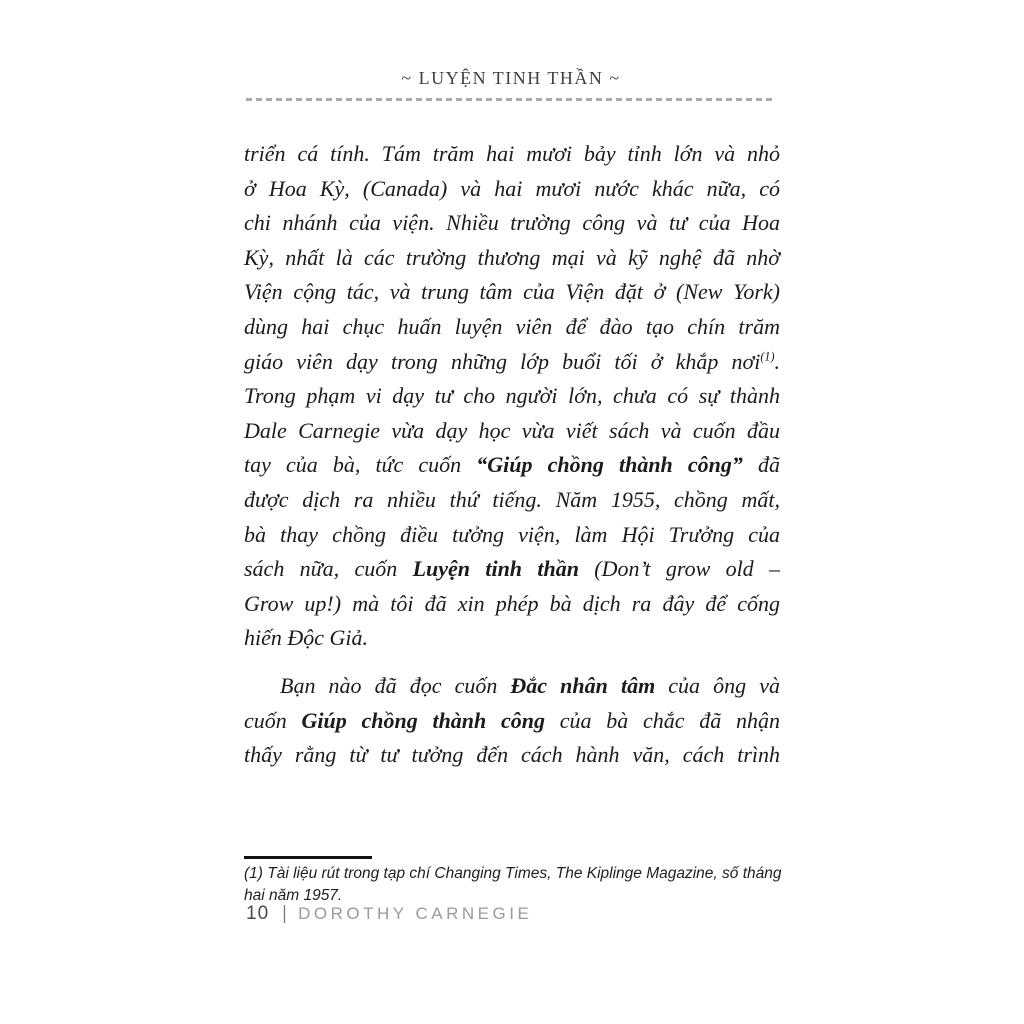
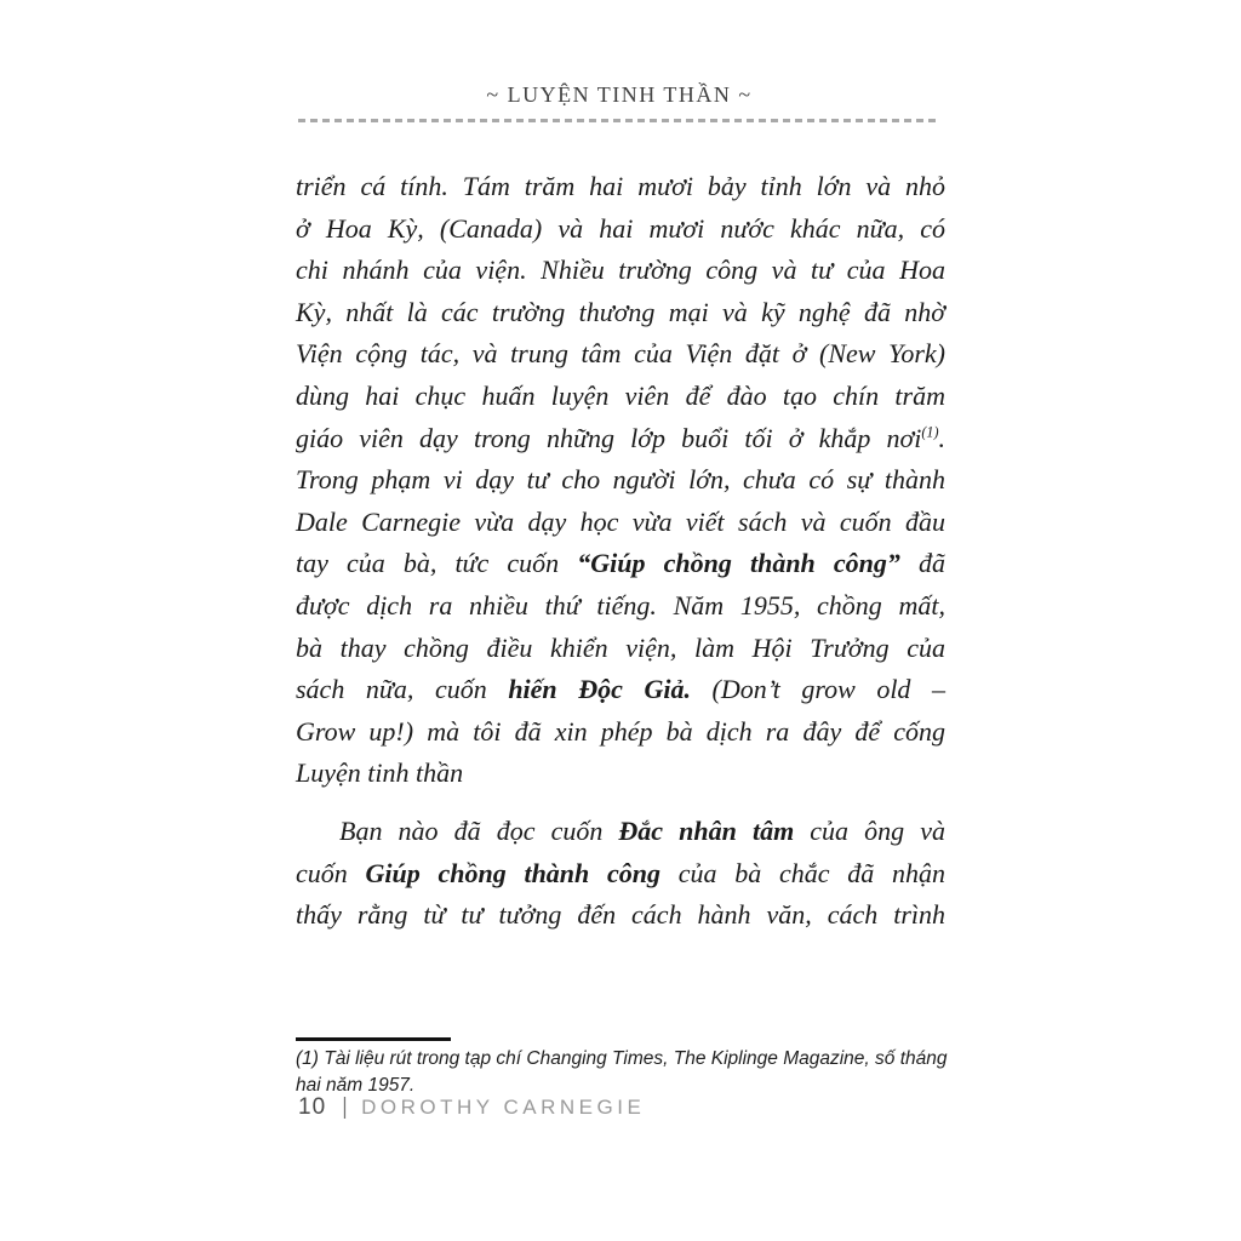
  ~ LUYỆN TINH THẦN ~
  triển cá tính. Tám trăm hai mươi bảy tỉnh lớn và nhỏ
  ở Hoa Kỳ, (Canada) và hai mươi nước khác nữa, có
  chi nhánh của viện. Nhiều trường công và tư của Hoa
  Kỳ, nhất là các trường thương mại và kỹ nghệ đã nhờ
  Viện cộng tác, và trung tâm của Viện đặt ở (New York)
  dùng hai chục huấn luyện viên để đào tạo chín trăm
  giáo viên dạy trong những lớp buổi tối ở khắp nơi(1).
  Trong phạm vi dạy tư cho người lớn, chưa có sự thành
  Dale Carnegie vừa dạy học vừa viết sách và cuốn đầu
  tay của bà, tức cuốn “Giúp chồng thành công” đã
  được dịch ra nhiều thứ tiếng. Năm 1955, chồng mất,
- bà thay chồng điều tưởng viện, làm Hội Trưởng của
+ bà thay chồng điều khiển viện, làm Hội Trưởng của
- sách nữa, cuốn Luyện tinh thần (Don’t grow old –
+ sách nữa, cuốn hiến Độc Giả. (Don’t grow old –
  Grow up!) mà tôi đã xin phép bà dịch ra đây để cống
- hiến Độc Giả.
+ Luyện tinh thần
  Bạn nào đã đọc cuốn Đắc nhân tâm của ông và
  cuốn Giúp chồng thành công của bà chắc đã nhận
  thấy rằng từ tư tưởng đến cách hành văn, cách trình
  (1) Tài liệu rút trong tạp chí Changing Times, The Kiplinge Magazine, số tháng hai năm 1957.
  10
  |
  DOROTHY CARNEGIE
